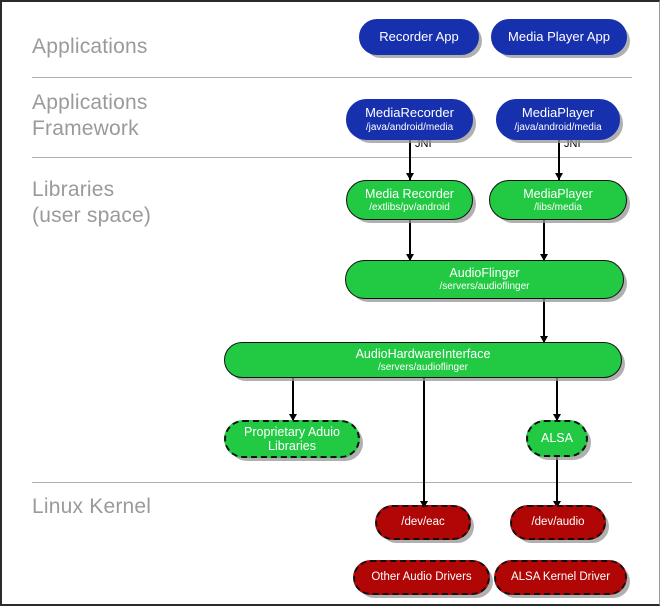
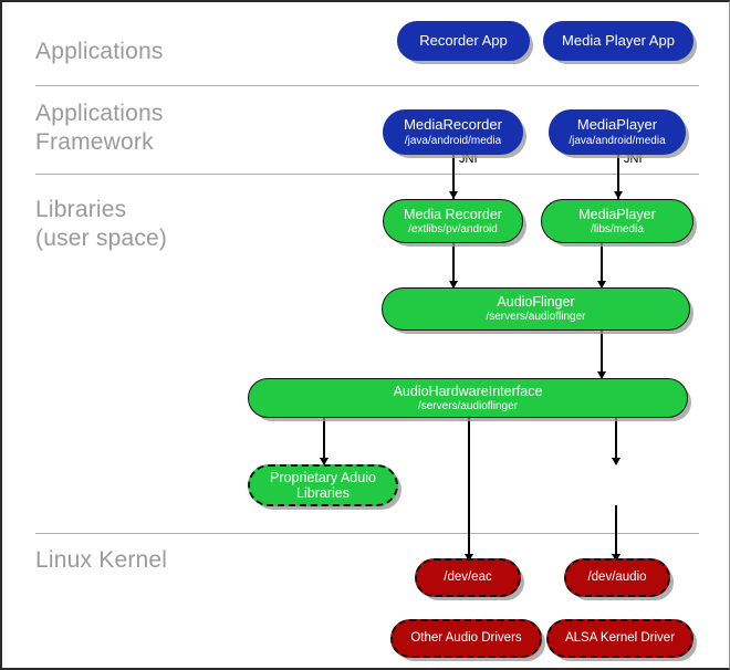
  Applications
  Applications
  Framework
  Libraries
  (user space)
  Linux Kernel
  JNI
  JNI
  Recorder App
  Media Player App
  MediaRecorder
  /java/android/media
  MediaPlayer
  /java/android/media
  Media Recorder
  /extlibs/pv/android
  MediaPlayer
  /libs/media
  AudioFlinger
  /servers/audioflinger
  AudioHardwareInterface
  /servers/audioflinger
  Proprietary Aduio
  Libraries
- ALSA
  /dev/eac
  /dev/audio
  Other Audio Drivers
  ALSA Kernel Driver
